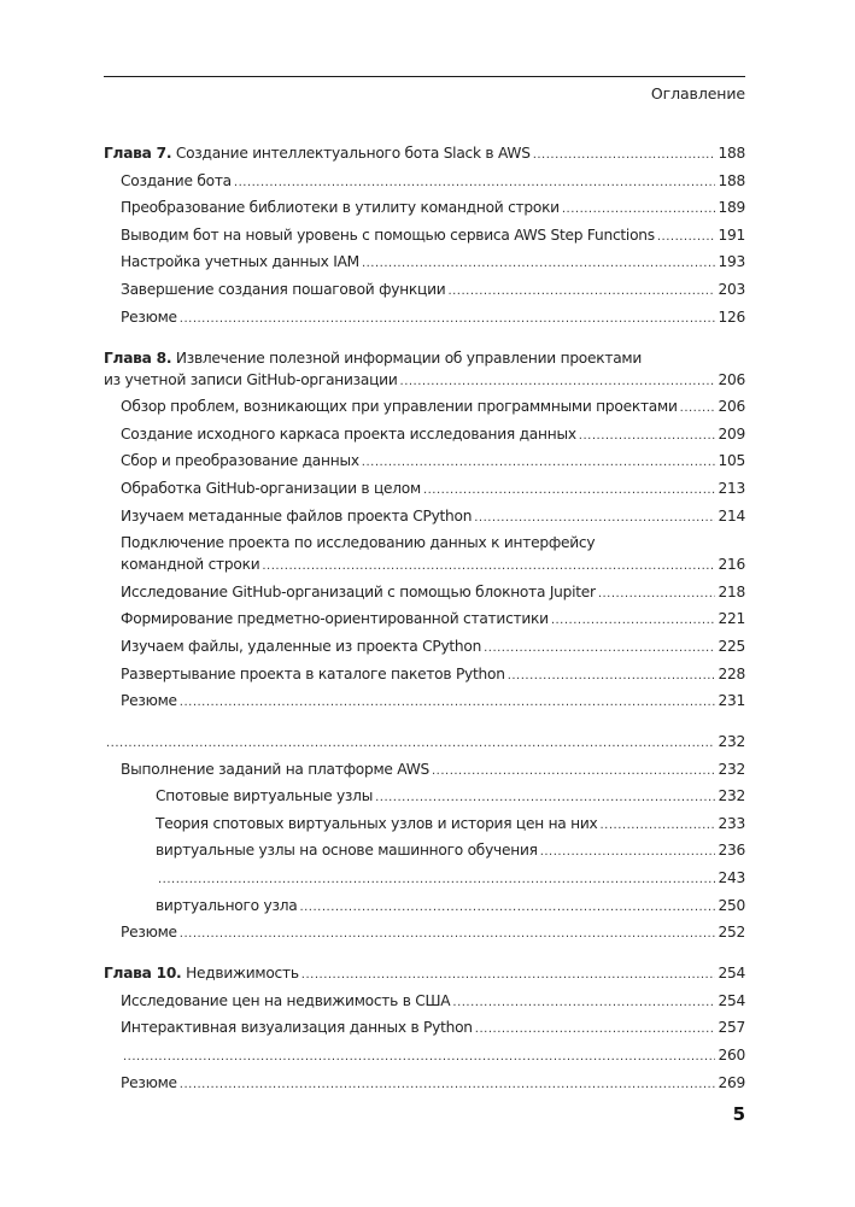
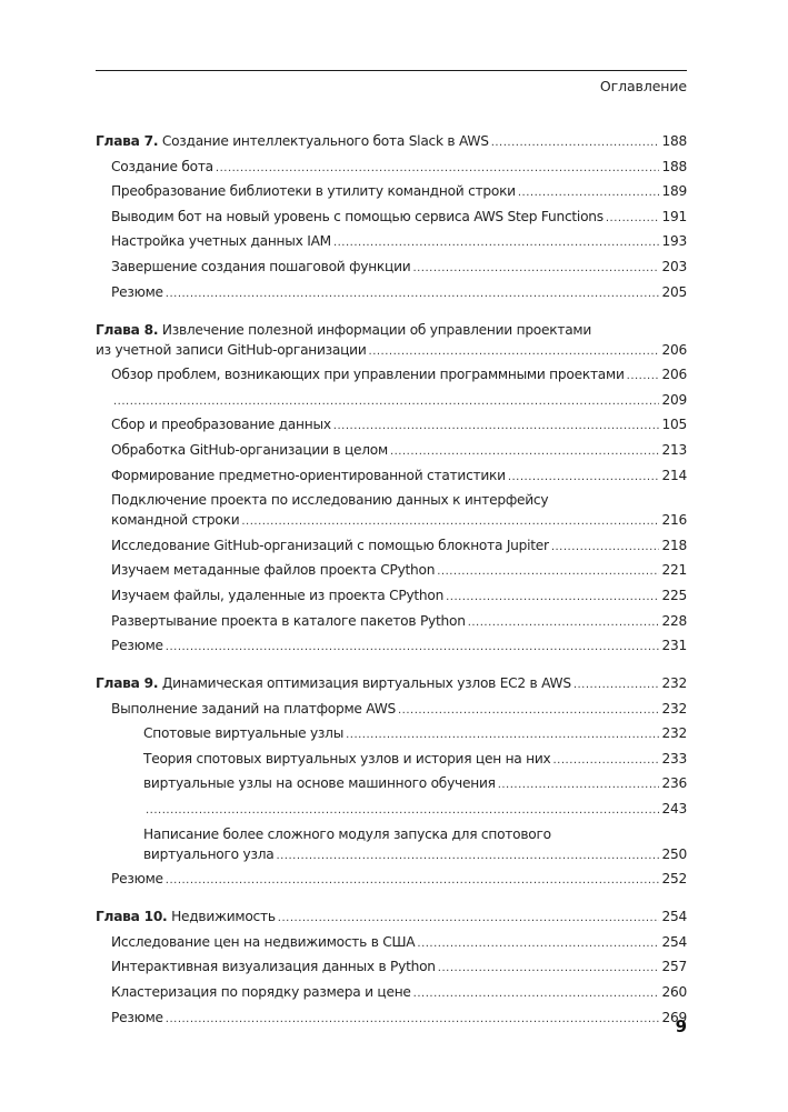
  Оглавление
  Глава 7. Создание интеллектуального бота Slack в AWS
  188
  Создание бота
  188
  Преобразование библиотеки в утилиту командной строки
  189
  Выводим бот на новый уровень с помощью сервиса AWS Step Functions
  191
  Настройка учетных данных IAM
  193
  Завершение создания пошаговой функции
  203
  Резюме
- 126
+ 205
  Глава 8. Извлечение полезной информации об управлении проектами
  из учетной записи GitHub-организации
  206
  Обзор проблем, возникающих при управлении программными проектами
  206
- Создание исходного каркаса проекта исследования данных
  209
  Сбор и преобразование данных
  105
  Обработка GitHub-организации в целом
  213
- Изучаем метаданные файлов проекта CPython
+ Формирование предметно-ориентированной статистики
  214
  Подключение проекта по исследованию данных к интерфейсу
  командной строки
  216
  Исследование GitHub-организаций с помощью блокнота Jupiter
  218
- Формирование предметно-ориентированной статистики
+ Изучаем метаданные файлов проекта CPython
  221
  Изучаем файлы, удаленные из проекта CPython
  225
  Развертывание проекта в каталоге пакетов Python
  228
  Резюме
  231
+ Глава 9. Динамическая оптимизация виртуальных узлов EC2 в AWS
  232
  Выполнение заданий на платформе AWS
  232
  Спотовые виртуальные узлы
  232
  Теория спотовых виртуальных узлов и история цен на них
  233
  виртуальные узлы на основе машинного обучения
  236
  243
+ Написание более сложного модуля запуска для спотового
  виртуального узла
  250
  Резюме
  252
  Глава 10. Недвижимость
  254
  Исследование цен на недвижимость в США
  254
  Интерактивная визуализация данных в Python
  257
+ Кластеризация по порядку размера и цене
  260
  Резюме
  269
- 5
+ 9
